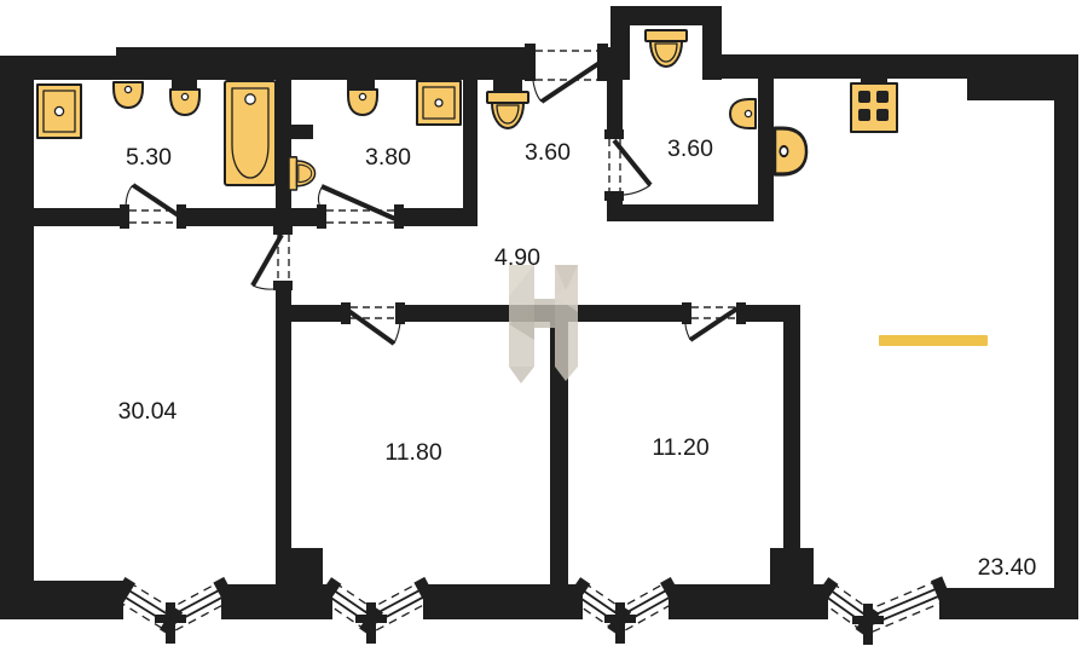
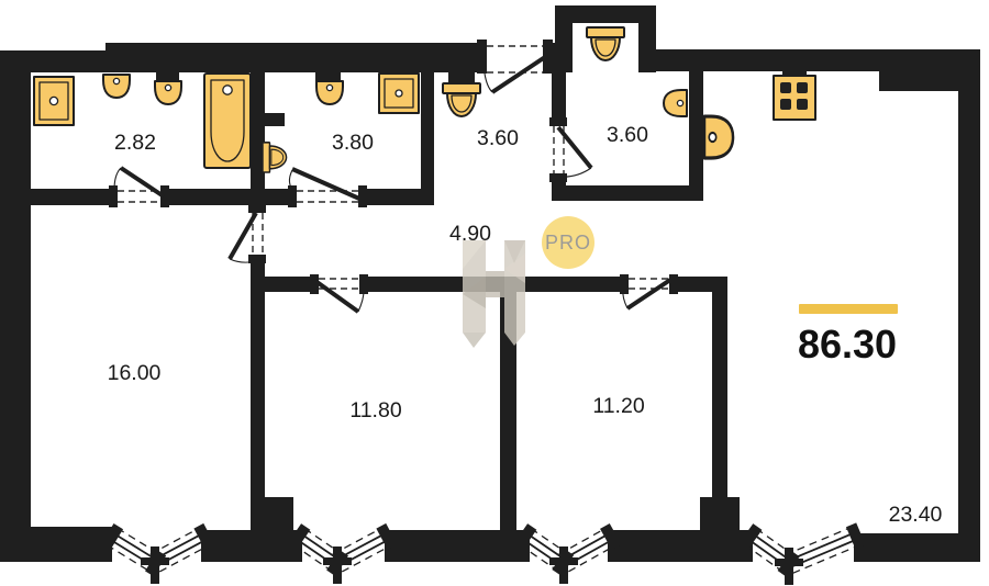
+ PRO
- 5.30
+ 2.82
  3.80
  3.60
  3.60
  4.90
- 30.04
+ 16.00
  11.80
  11.20
  23.40
+ 86.30
